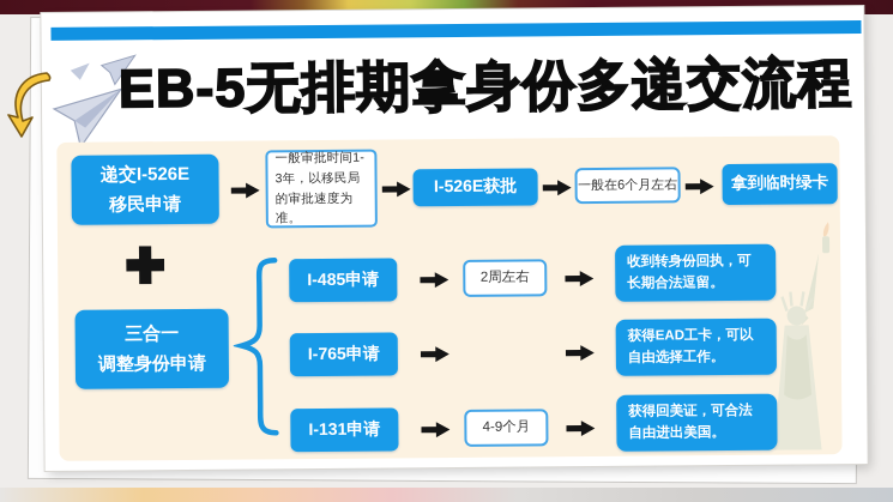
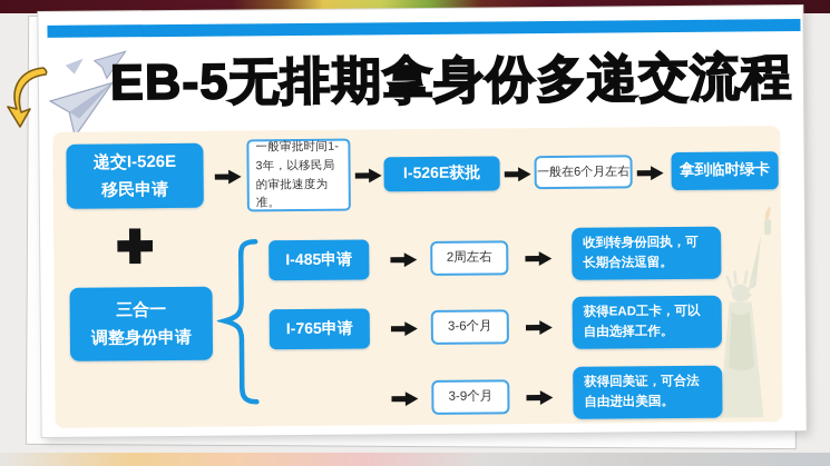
  EB-5无排期拿身份多递交流程
  递交I-526E
  移民申请
  一般审批时间1-3年，以移民局的审批速度为准。
  I-526E获批
  一般在6个月左右
  拿到临时绿卡
  三合一
  调整身份申请
  I-485申请
  2周左右
  收到转身份回执，可长期合法逗留。
  I-765申请
+ 3-6个月
  获得EAD工卡，可以自由选择工作。
- I-131申请
- 4-9个月
+ 3-9个月
  获得回美证，可合法自由进出美国。
